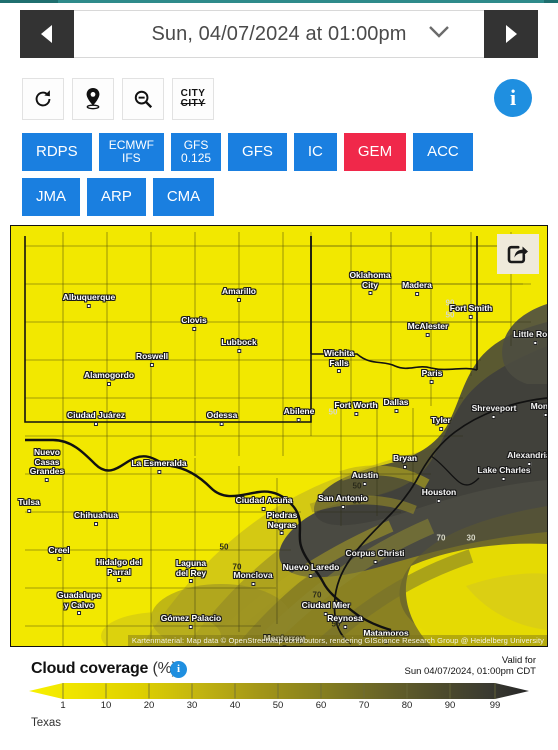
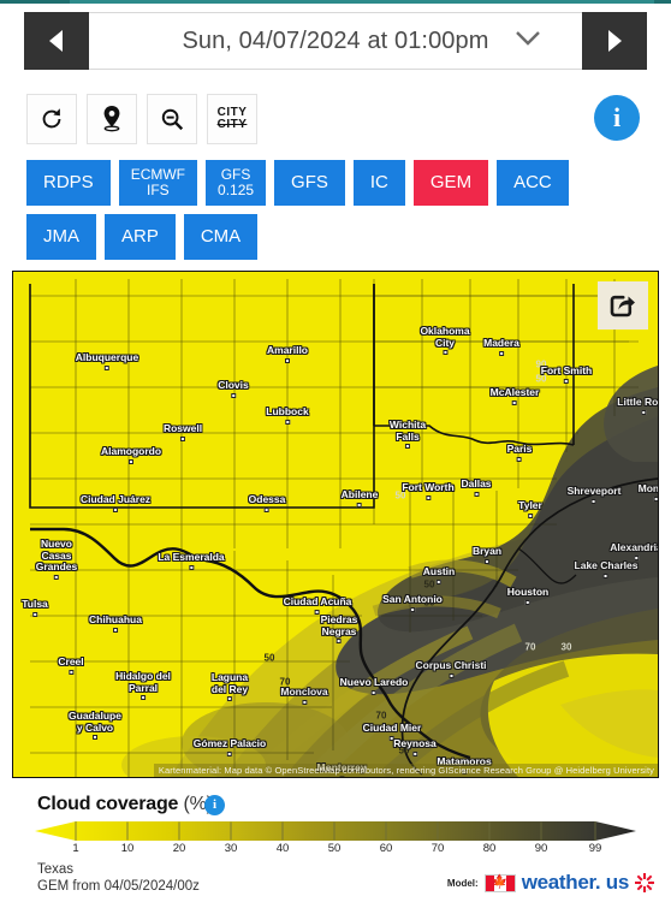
  Sun, 04/07/2024 at 01:00pm
  CITY
  CITY
  i
  RDPS
  ECMWF
  IFS
  GFS
  0.125
  GFS
  IC
  GEM
  ACC
  JMA
  ARP
  CMA
  50
  50
  70
  30
  70
  50
  50
  90
  50
  50
  70
  Albuquerque
  Amarillo
  Clovis
  Lubbock
  Roswell
  Alamogordo
  Odessa
  Ciudad Juárez
  Madera
  Oklahoma
  City
  Fort Smith
  McAlester
  Little Ro
  Wichita
  Falls
  Paris
  Fort Worth
  Dallas
  Tyler
  Shreveport
  Abilene
  Alexandri
  Nuevo
  Casas
  Grandes
  Tulsa
  Chihuahua
  La Esmeralda
  Ciudad Acuña
  Piedras
  Negras
  Creel
  Hidalgo del
  Parral
  Laguna
  del Rey
  Monclova
  Guadalupe
  y Calvo
  Gómez Palacio
  Monterrey
  Austin
  Bryan
  Houston
  Lake Charles
  San Antonio
  Corpus Christi
  Nuevo Laredo
  Ciudad Mier
  Reynosa
  Matamoros
  Kartenmaterial: Map data © OpenStreetMap contributors, rendering GIScience Research Group @ Heidelberg University
  Cloud coverage (%
  i
- Valid for
- Sun 04/07/2024, 01:00pm CDT
  1
  10
  20
  30
  40
  50
  60
  70
  80
  90
  99
  Texas
+ GEM from 04/05/2024/00z
+ Model:
+ 🍁
+ weather. us
